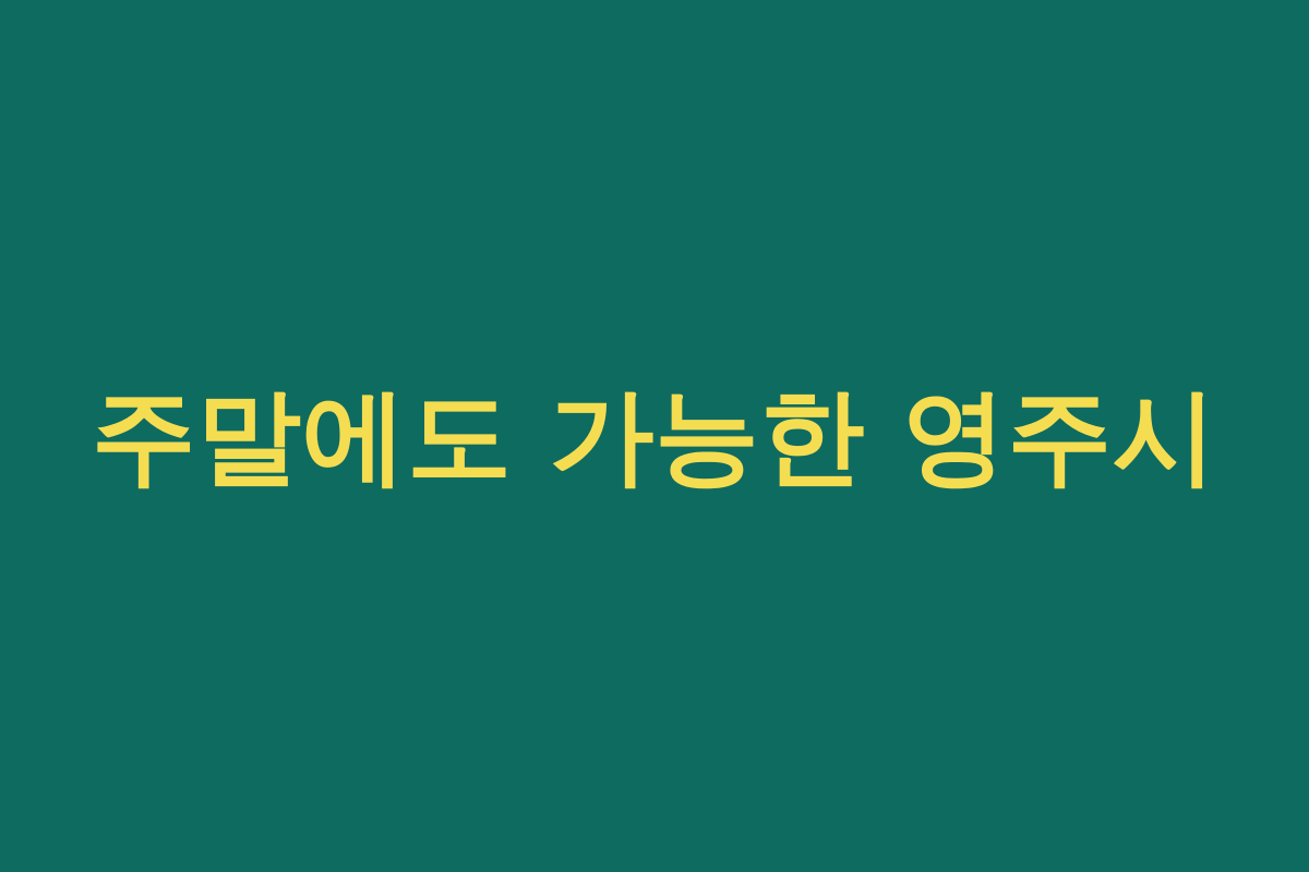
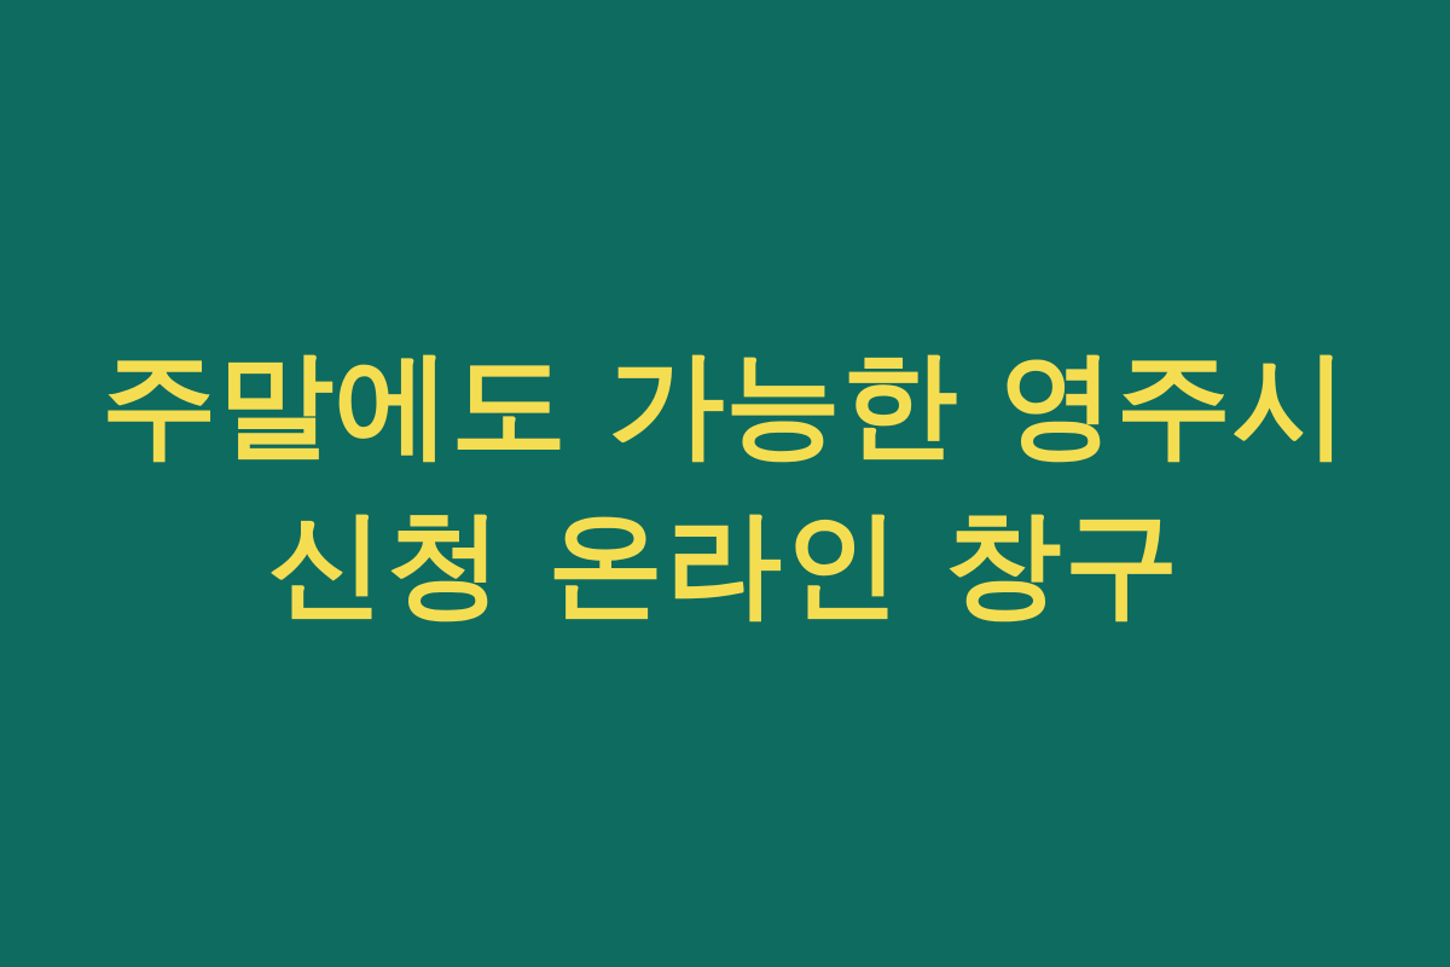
  주말에도 가능한 영주시
+ 신청 온라인 창구
